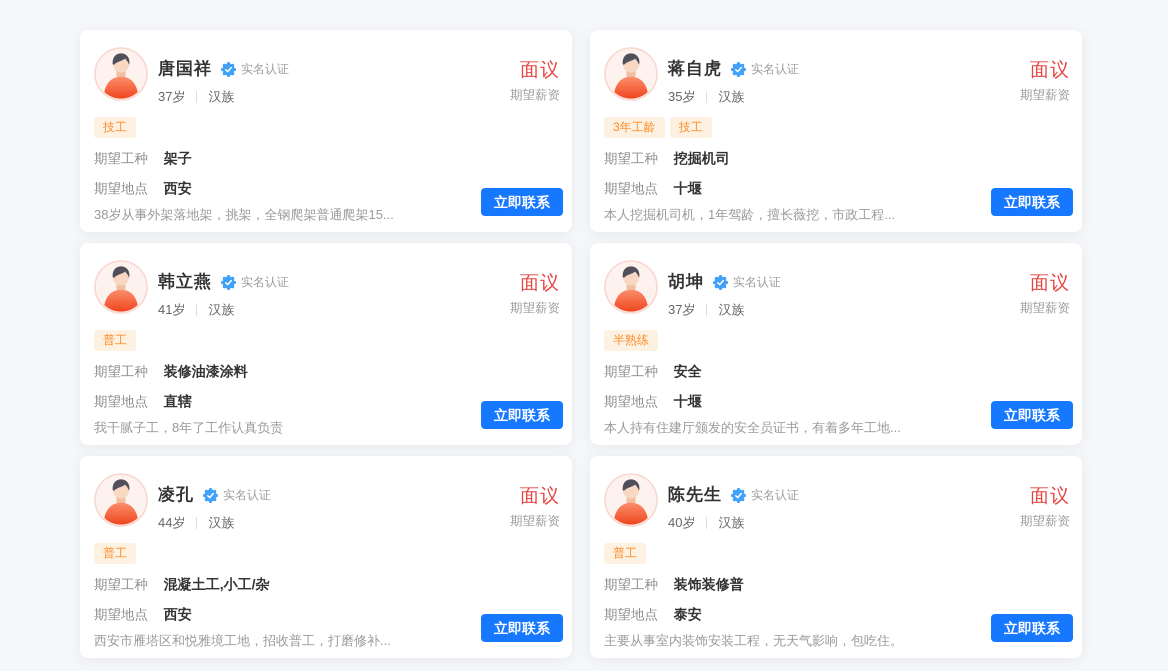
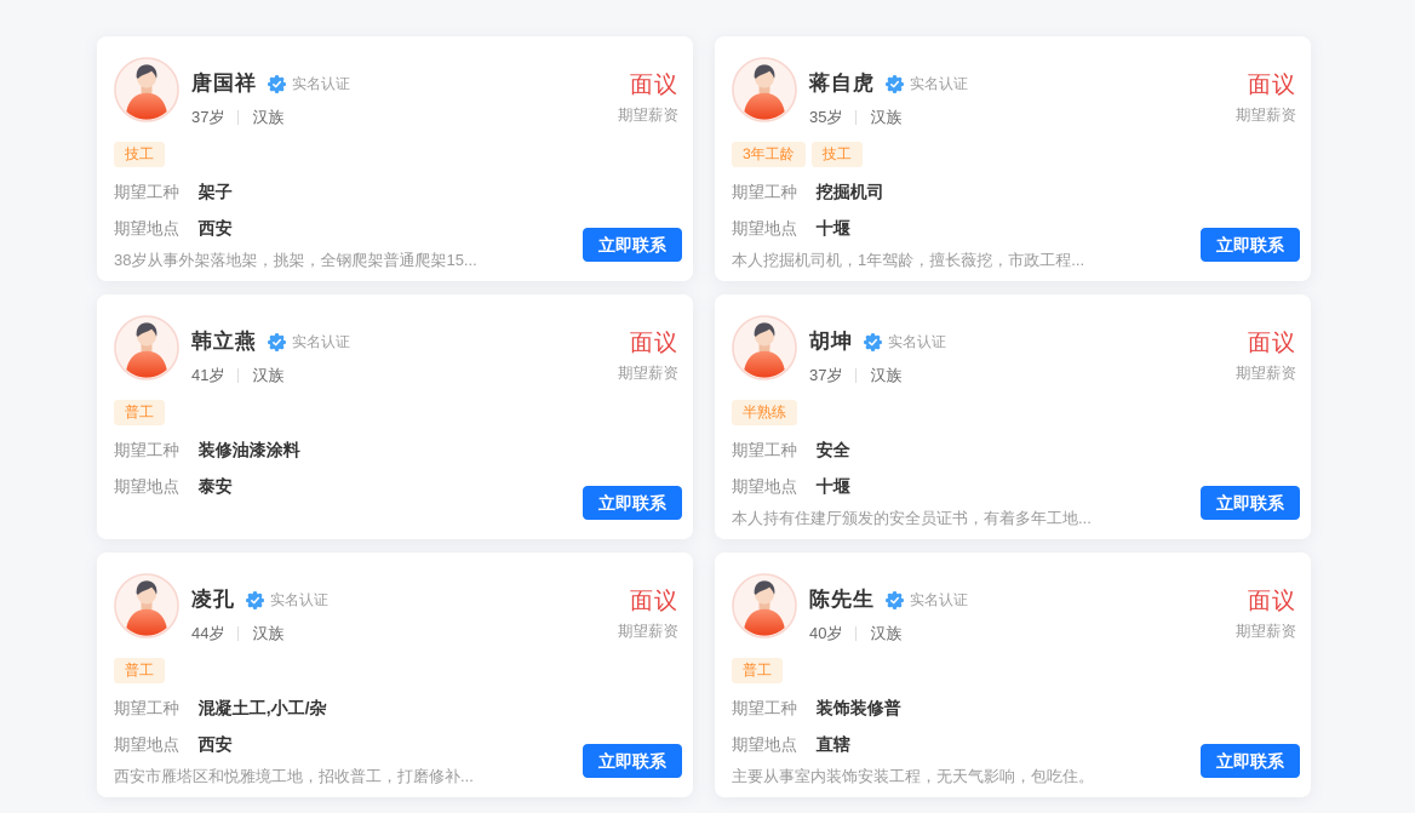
  唐国祥
  实名认证
  37岁
  汉族
  面议
  期望薪资
  技工
  期望工种 架子
  期望地点 西安
  38岁从事外架落地架，挑架，全钢爬架普通爬架15...
  立即联系
  蒋自虎
  实名认证
  35岁
  汉族
  面议
  期望薪资
  3年工龄
  技工
  期望工种 挖掘机司
  期望地点 十堰
  本人挖掘机司机，1年驾龄，擅长薇挖，市政工程...
  立即联系
  韩立燕
  实名认证
  41岁
  汉族
  面议
  期望薪资
  普工
  期望工种 装修油漆涂料
- 期望地点 直辖
+ 期望地点 泰安
- 我干腻子工，8年了工作认真负责
  立即联系
  胡坤
  实名认证
  37岁
  汉族
  面议
  期望薪资
  半熟练
  期望工种 安全
  期望地点 十堰
  本人持有住建厅颁发的安全员证书，有着多年工地...
  立即联系
  凌孔
  实名认证
  44岁
  汉族
  面议
  期望薪资
  普工
  期望工种 混凝土工,小工/杂
  期望地点 西安
  西安市雁塔区和悦雅境工地，招收普工，打磨修补...
  立即联系
  陈先生
  实名认证
  40岁
  汉族
  面议
  期望薪资
  普工
  期望工种 装饰装修普
- 期望地点 泰安
+ 期望地点 直辖
  主要从事室内装饰安装工程，无天气影响，包吃住。
  立即联系
